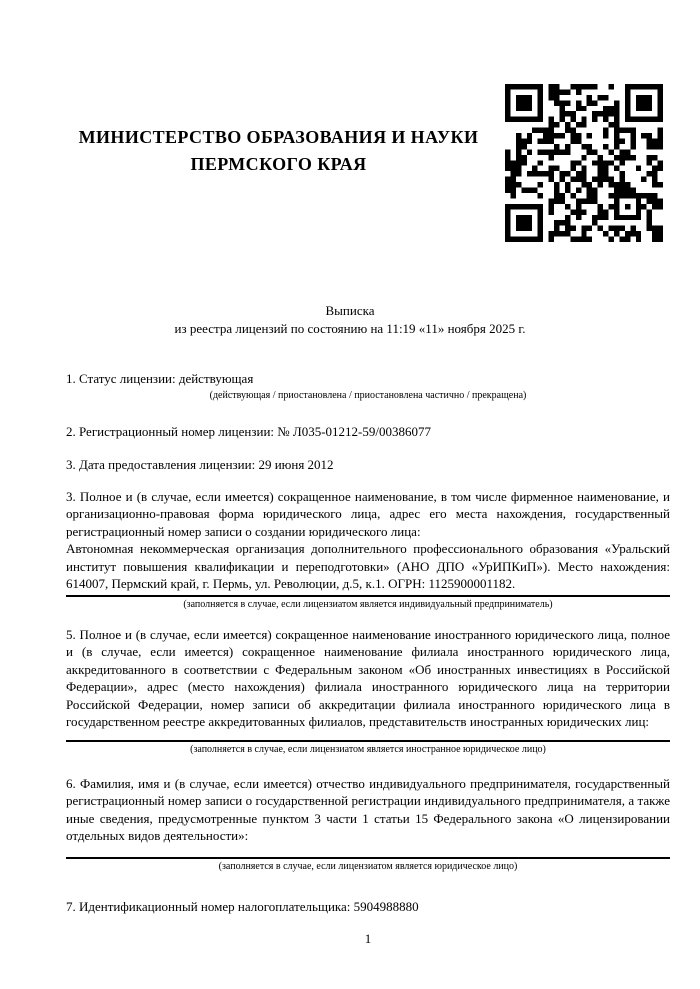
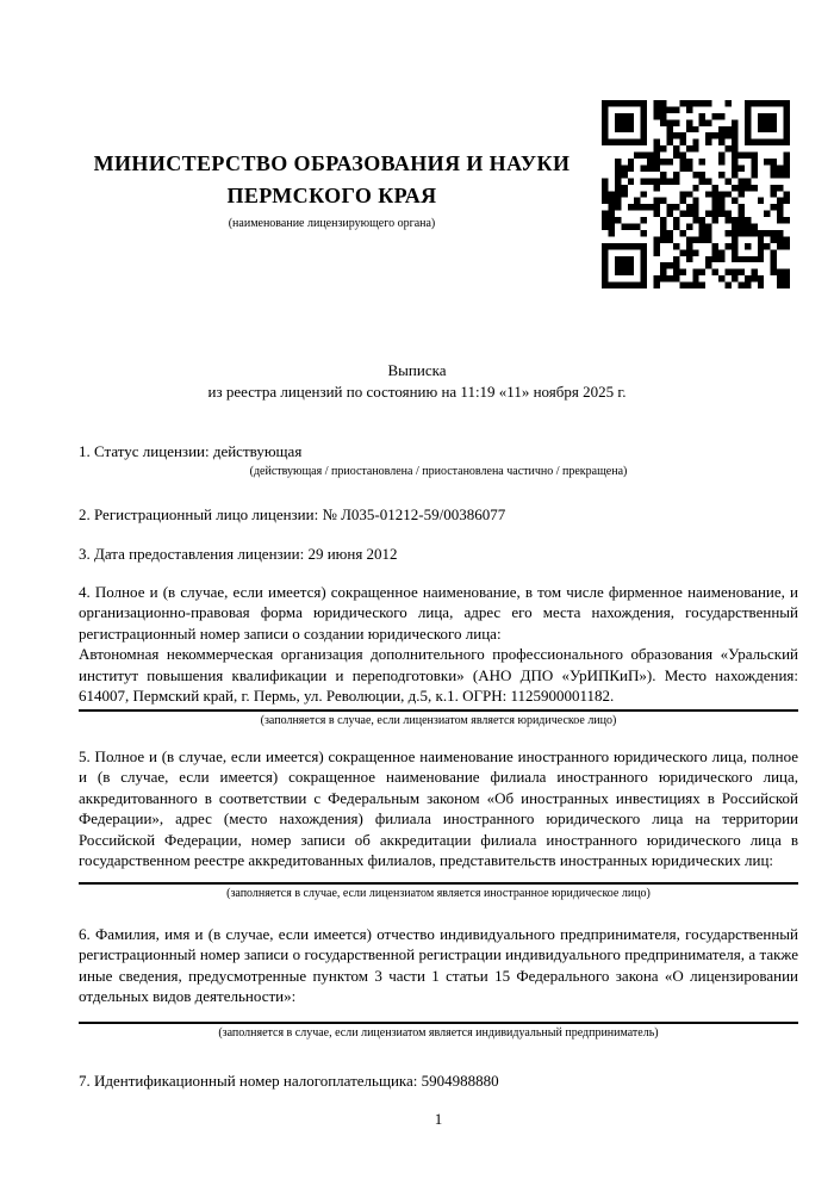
  МИНИСТЕРСТВО ОБРАЗОВАНИЯ И НАУКИ
  ПЕРМСКОГО КРАЯ
+ (наименование лицензирующего органа)
  Выписка
  из реестра лицензий по состоянию на 11:19 «11» ноября 2025 г.
  1. Статус лицензии: действующая
  (действующая / приостановлена / приостановлена частично / прекращена)
- 2. Регистрационный номер лицензии: № Л035-01212-59/00386077
+ 2. Регистрационный лицо лицензии: № Л035-01212-59/00386077
  3. Дата предоставления лицензии: 29 июня 2012
- 3. Полное и (в случае, если имеется) сокращенное наименование, в том числе фирменное наименование, и организационно-правовая форма юридического лица, адрес его места нахождения, государственный регистрационный номер записи о создании юридического лица:
+ 4. Полное и (в случае, если имеется) сокращенное наименование, в том числе фирменное наименование, и организационно-правовая форма юридического лица, адрес его места нахождения, государственный регистрационный номер записи о создании юридического лица:
  Автономная некоммерческая организация дополнительного профессионального образования «Уральский институт повышения квалификации и переподготовки» (АНО ДПО «УрИПКиП»). Место нахождения: 614007, Пермский край, г. Пермь, ул. Революции, д.5, к.1. ОГРН: 1125900001182.
- (заполняется в случае, если лицензиатом является индивидуальный предприниматель)
+ (заполняется в случае, если лицензиатом является юридическое лицо)
  5. Полное и (в случае, если имеется) сокращенное наименование иностранного юридического лица, полное и (в случае, если имеется) сокращенное наименование филиала иностранного юридического лица, аккредитованного в соответствии с Федеральным законом «Об иностранных инвестициях в Российской Федерации», адрес (место нахождения) филиала иностранного юридического лица на территории Российской Федерации, номер записи об аккредитации филиала иностранного юридического лица в государственном реестре аккредитованных филиалов, представительств иностранных юридических лиц:
  (заполняется в случае, если лицензиатом является иностранное юридическое лицо)
  6. Фамилия, имя и (в случае, если имеется) отчество индивидуального предпринимателя, государственный регистрационный номер записи о государственной регистрации индивидуального предпринимателя, а также иные сведения, предусмотренные пунктом 3 части 1 статьи 15 Федерального закона «О лицензировании отдельных видов деятельности»:
- (заполняется в случае, если лицензиатом является юридическое лицо)
+ (заполняется в случае, если лицензиатом является индивидуальный предприниматель)
  7. Идентификационный номер налогоплательщика: 5904988880
  1
